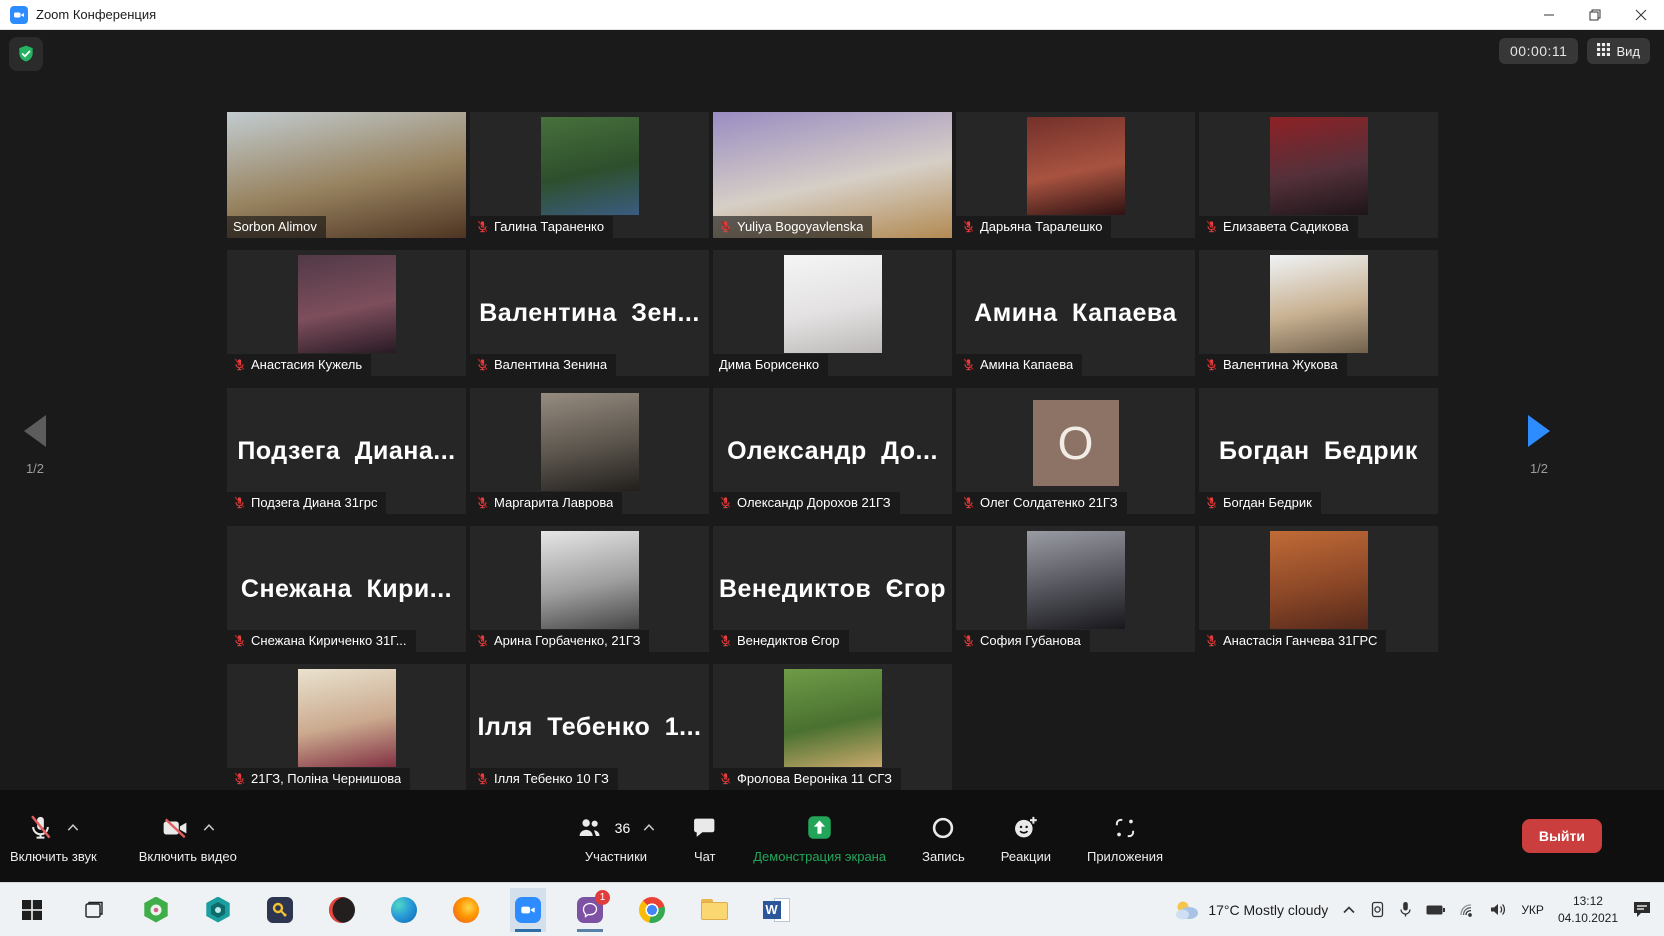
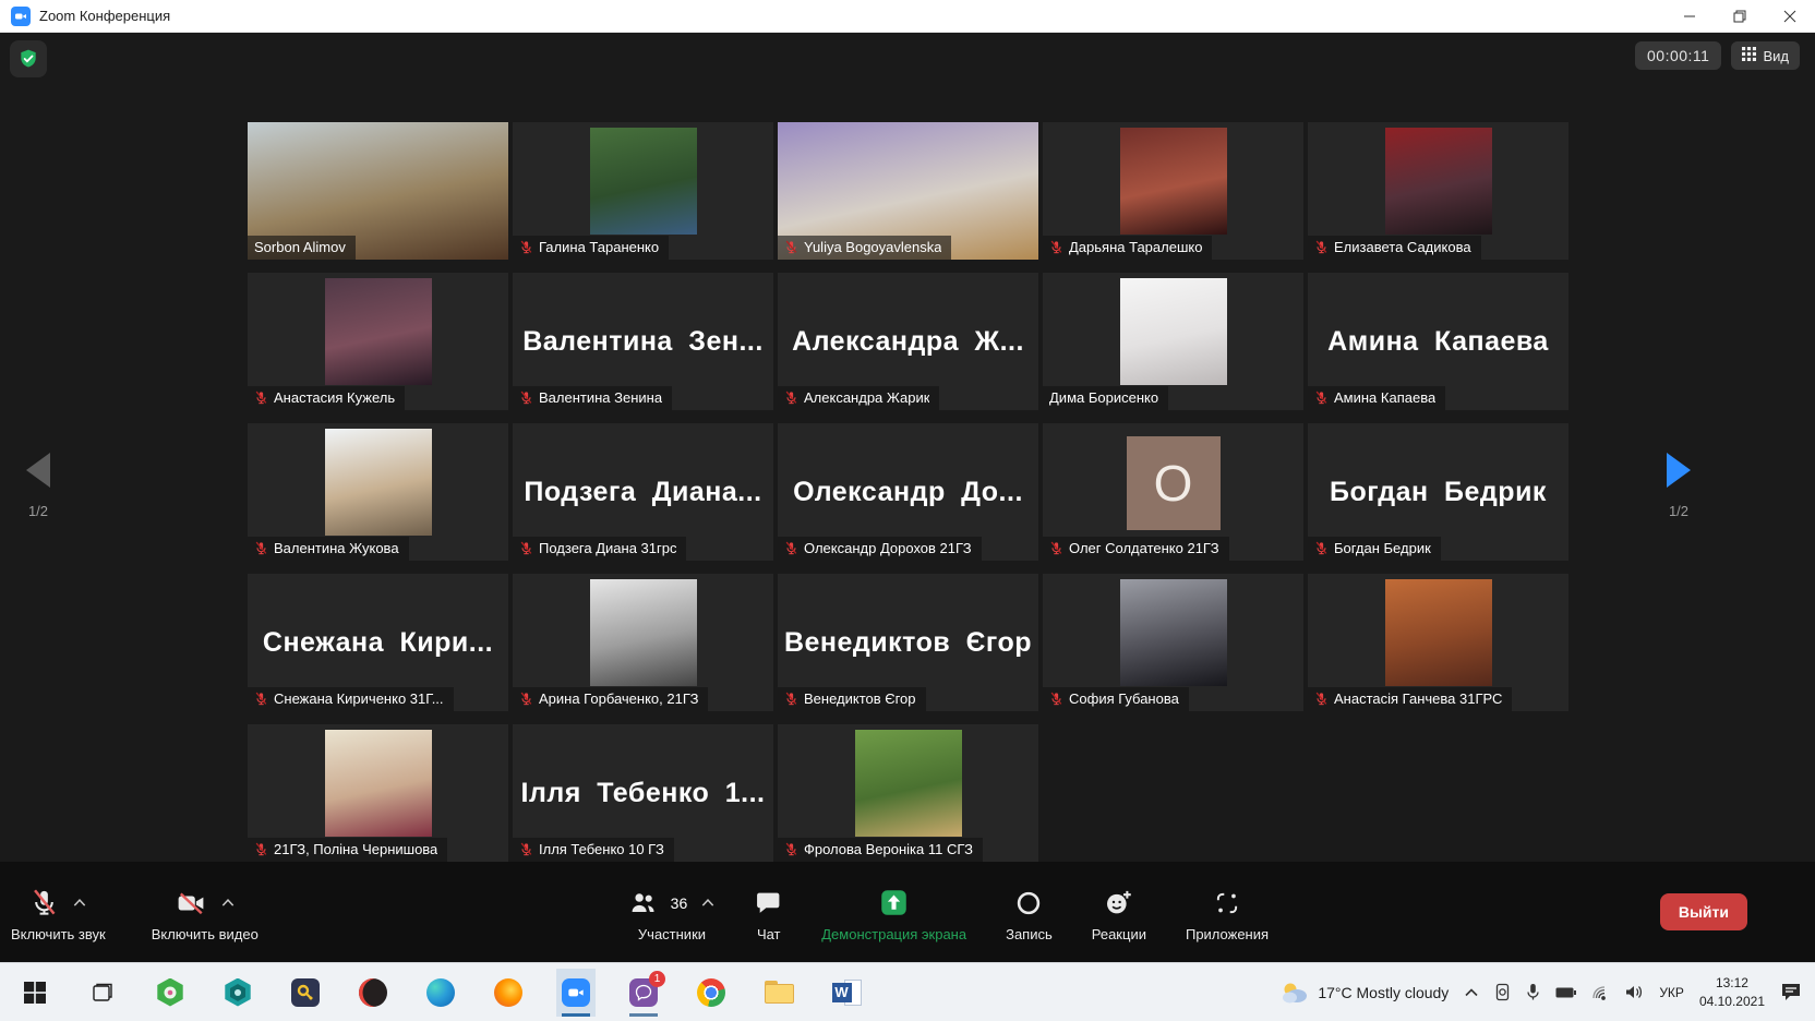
  Zoom Конференция
  00:00:11
  Вид
  Sorbon Alimov
  Галина Тараненко
  Yuliya Bogoyavlenska
  Дарьяна Таралешко
  Елизавета Садикова
  Анастасия Кужель
  Валентина Зен...
  Валентина Зенина
+ Александра Ж...
+ Александра Жарик
  Дима Борисенко
  Амина Капаева
  Амина Капаева
  Валентина Жукова
  Подзега Диана...
  Подзега Диана 31грс
- Маргарита Лаврова
  Олександр До...
  Олександр Дорохов 21ГЗ
  O
  Олег Солдатенко 21ГЗ
  Богдан Бедрик
  Богдан Бедрик
  Снежана Кири...
  Снежана Кириченко 31Г...
  Арина Горбаченко, 21ГЗ
  Венедиктов Єгор
  Венедиктов Єгор
  София Губанова
  Анастасія Ганчева 31ГРС
  21ГЗ, Поліна Чернишова
  Ілля Тебенко 1...
  Ілля Тебенко 10 ГЗ
  Фролова Вероніка 11 СГЗ
  1/2
  1/2
  Включить звук
  Включить видео
  36
  Участники
  Чат
  Демонстрация экрана
  Запись
  Реакции
  Приложения
  Выйти
  1
  W
  17°C Mostly cloudy
  УКР
  13:12
  04.10.2021
